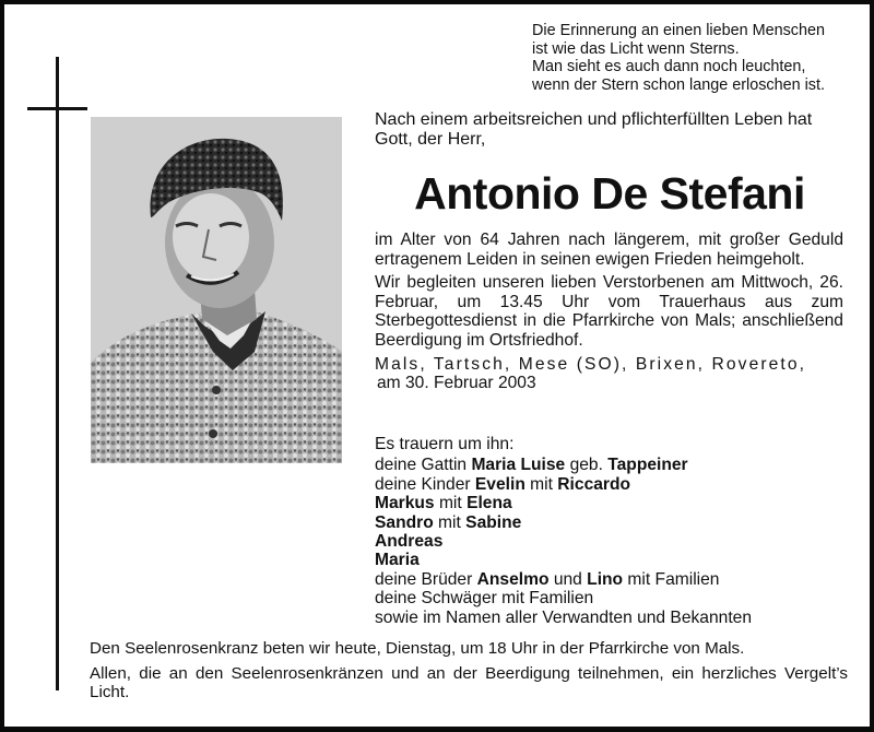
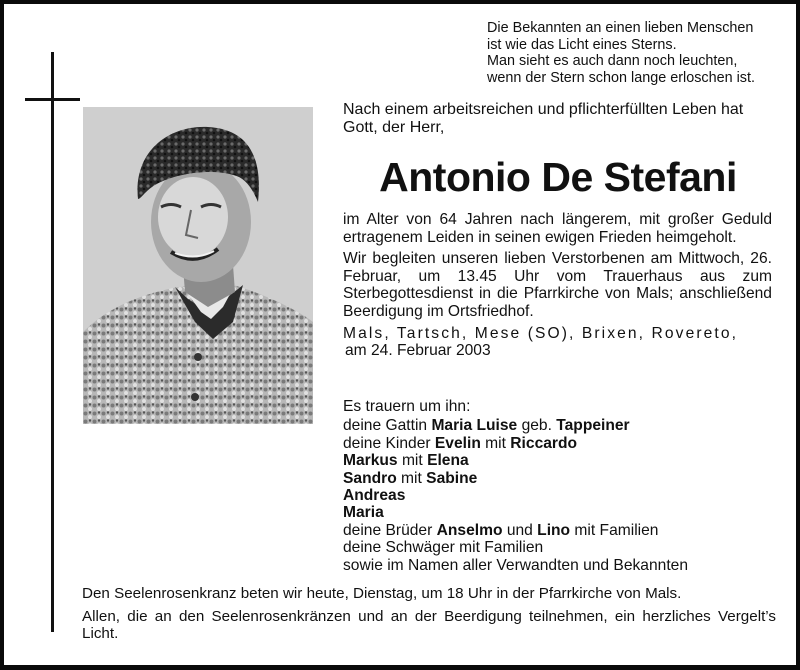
- Die Erinnerung an einen lieben Menschen
+ Die Bekannten an einen lieben Menschen
- ist wie das Licht wenn Sterns.
+ ist wie das Licht eines Sterns.
  Man sieht es auch dann noch leuchten,
  wenn der Stern schon lange erloschen ist.
  Nach einem arbeitsreichen und pflichterfüllten Leben hat
  Gott, der Herr,
  Antonio De Stefani
  im Alter von 64 Jahren nach längerem, mit großer Geduld ertragenem Leiden in seinen ewigen Frieden heim­geholt.
  Wir begleiten unseren lieben Verstorbenen am Mittwoch, 26. Februar, um 13.45 Uhr vom Trauerhaus aus zum Sterbegottesdienst in die Pfarrkirche von Mals; an­schließend Beerdigung im Ortsfriedhof.
  Mals, Tartsch, Mese (SO), Brixen, Rovereto,
- am 30. Februar 2003
+ am 24. Februar 2003
  Es trauern um ihn:
  deine Gattin Maria Luise geb. Tappeiner
  deine Kinder Evelin mit Riccardo
  Markus mit Elena
  Sandro mit Sabine
  Andreas
  Maria
  deine Brüder Anselmo und Lino mit Familien
  deine Schwäger mit Familien
  sowie im Namen aller Verwandten und Bekannten
  Den Seelenrosenkranz beten wir heute, Dienstag, um 18 Uhr in der Pfarrkirche von Mals.
  Allen, die an den Seelenrosenkränzen und an der Beerdigung teilnehmen, ein herzliches Vergelt’s Licht.
